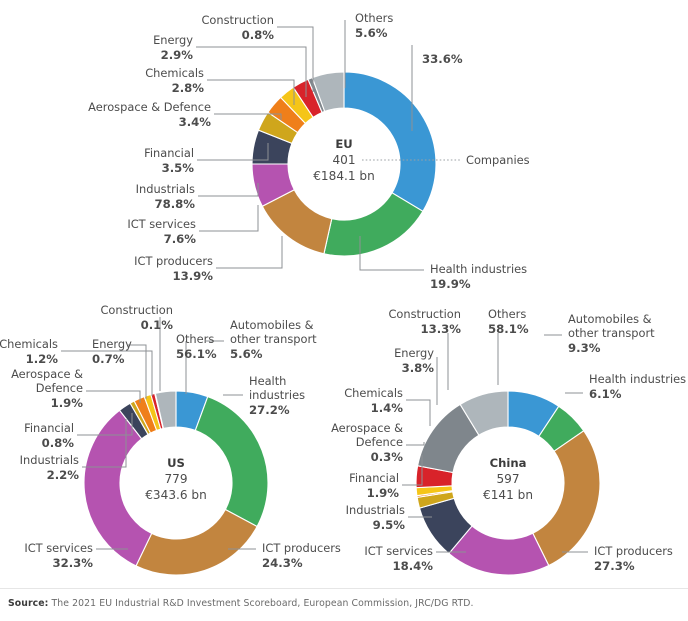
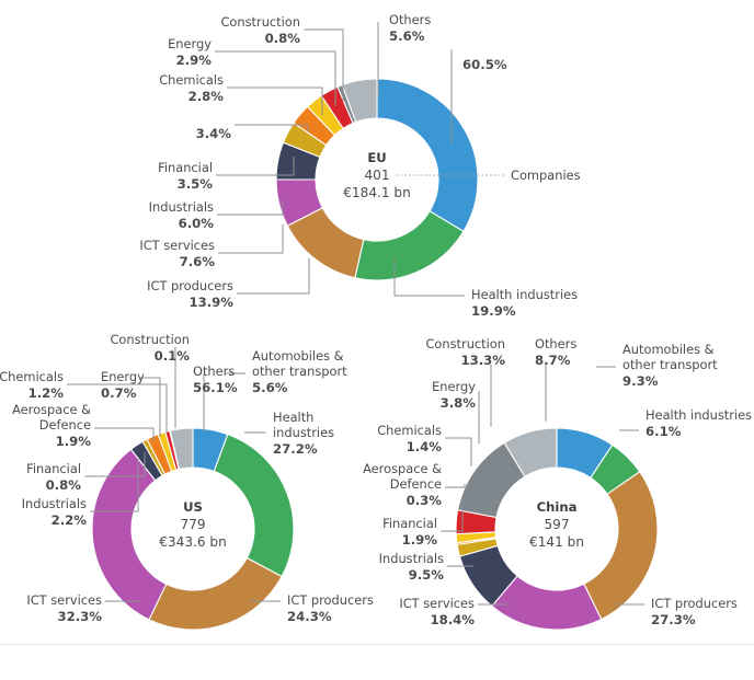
  EU
  401
  €184.1 bn
  Companies
  Construction
  0.8%
  Energy
  2.9%
  Chemicals
  2.8%
- Aerospace & Defence
  3.4%
  Financial
  3.5%
  Industrials
- 78.8%
+ 6.0%
  ICT services
  7.6%
  ICT producers
  13.9%
  Others
  5.6%
- 33.6%
+ 60.5%
  Health industries
  19.9%
  US
  779
  €343.6 bn
  Construction
  0.1%
  Chemicals
  1.2%
  Energy
  0.7%
  Aerospace &
  Defence
  1.9%
  Financial
  0.8%
  Industrials
  2.2%
  ICT services
  32.3%
  ICT producers
  24.3%
  Others
  56.1%
  Automobiles &
  other transport
  5.6%
  Health
  industries
  27.2%
  China
  597
  €141 bn
  Construction
  13.3%
  Energy
  3.8%
  Chemicals
  1.4%
  Aerospace &
  Defence
  0.3%
  Financial
  1.9%
  Industrials
  9.5%
  ICT services
  18.4%
  ICT producers
  27.3%
  Others
- 58.1%
+ 8.7%
  Automobiles &
  other transport
  9.3%
  Health industries
  6.1%
- Source: The 2021 EU Industrial R&D Investment Scoreboard, European Commission, JRC/DG RTD.
